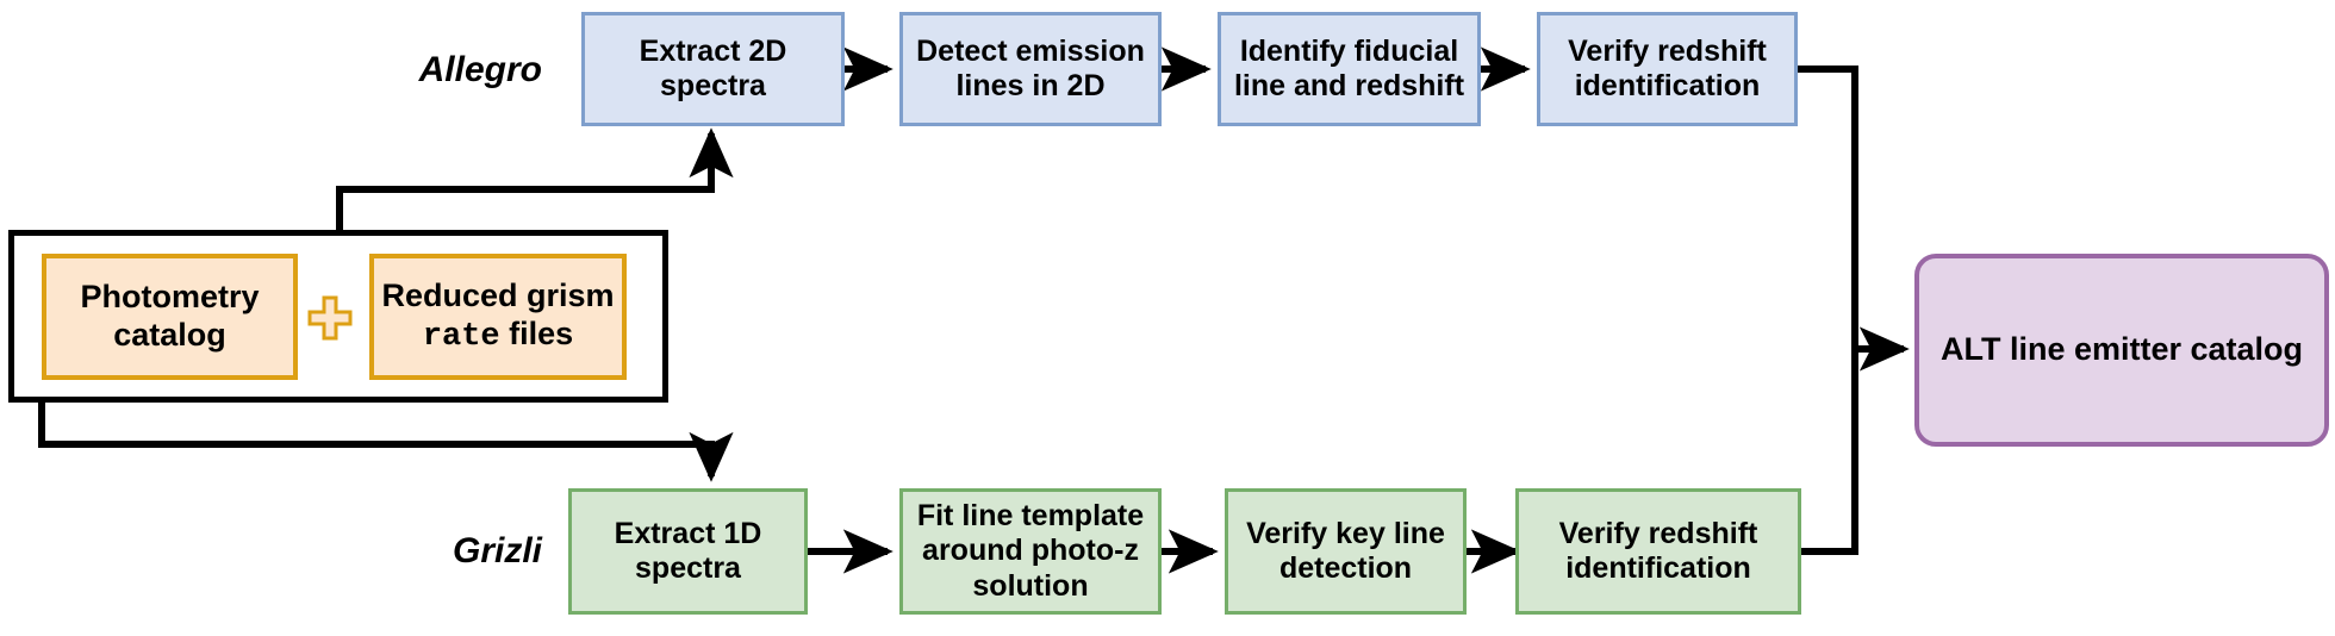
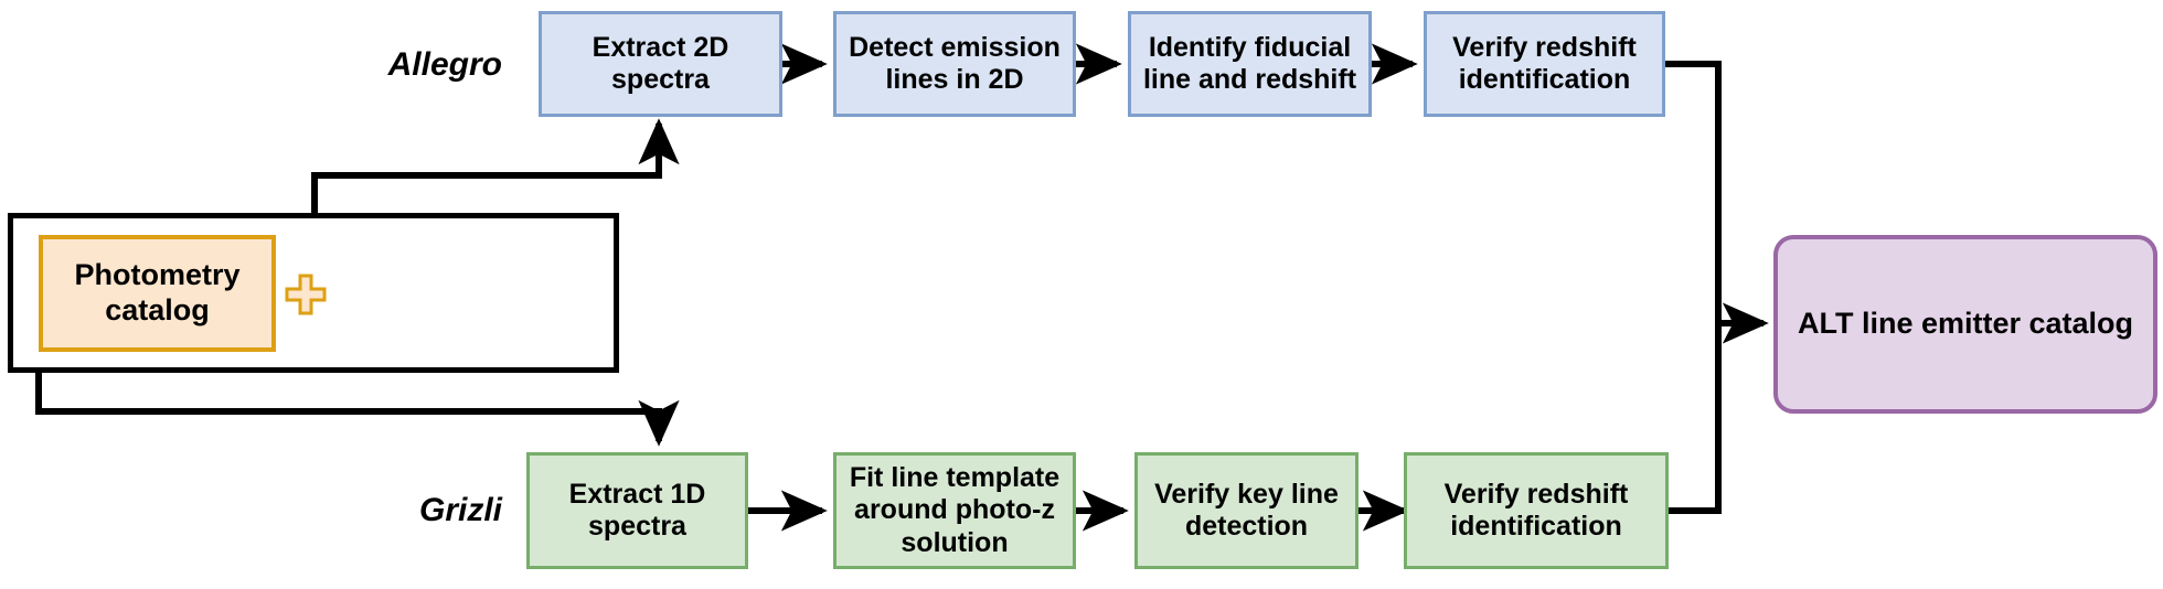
  Photometry
  catalog
- Reduced grism
- rate files
  Allegro
  Grizli
  Extract 2D
  spectra
  Detect emission
  lines in 2D
  Identify fiducial
  line and redshift
  Verify redshift
  identification
  Extract 1D
  spectra
  Fit line template
  around photo-z
  solution
  Verify key line
  detection
  Verify redshift
  identification
  ALT line emitter catalog
